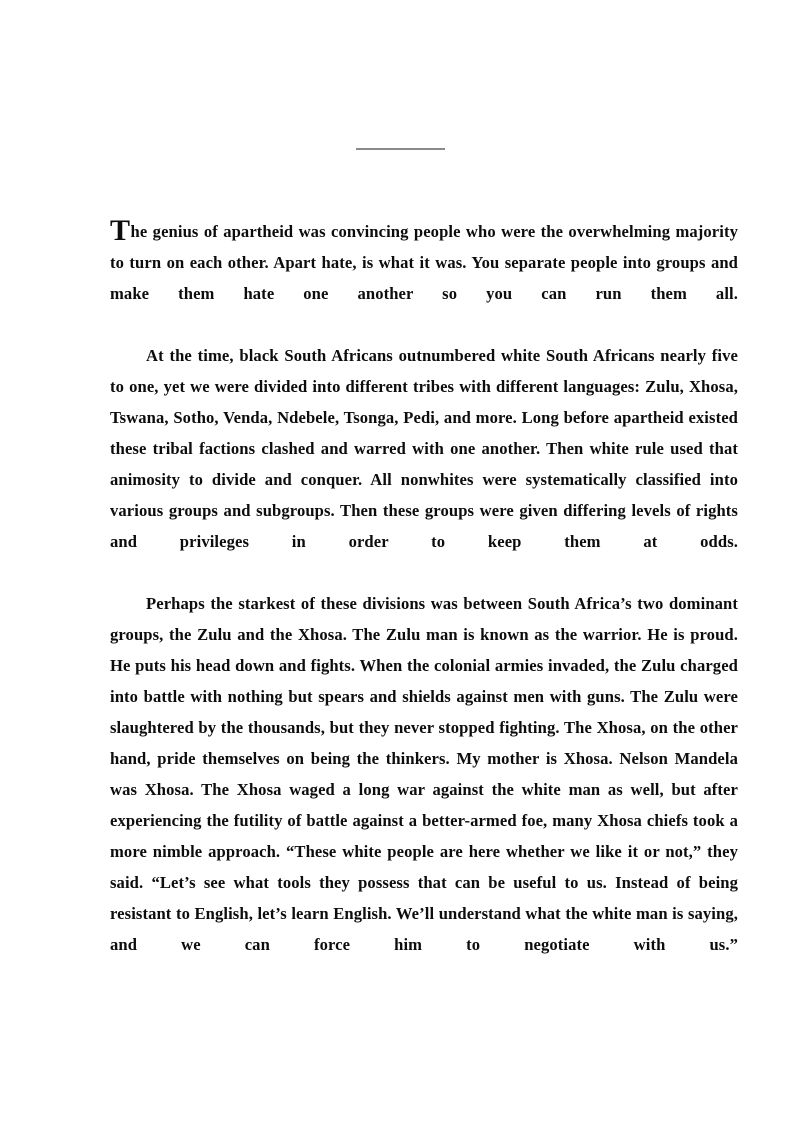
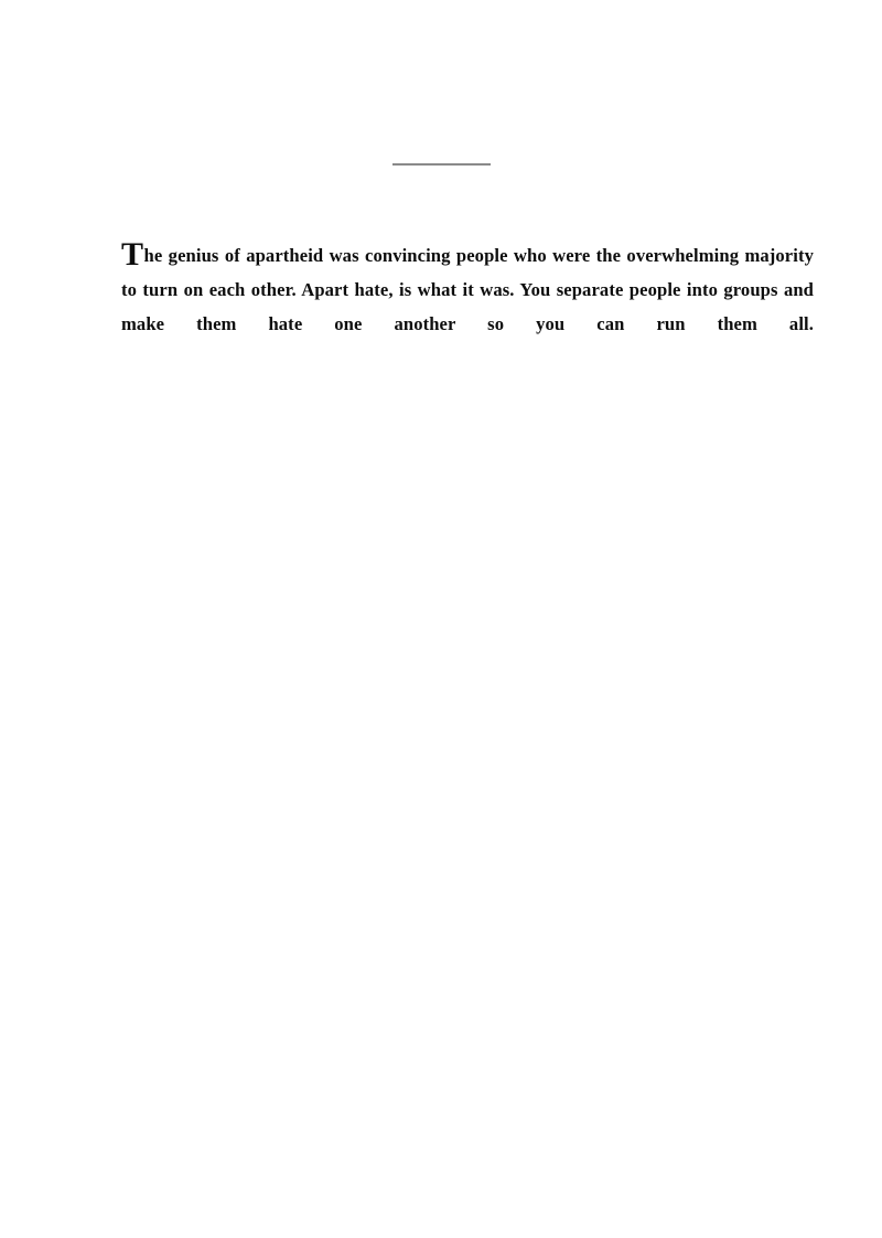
  The genius of apartheid was convincing people who were the overwhelming majority to turn on each other. Apart hate, is what it was. You separate people into groups and make them hate one another so you can run them all.
- At the time, black South Africans outnumbered white South Africans nearly five to one, yet we were divided into different tribes with different languages: Zulu, Xhosa, Tswana, Sotho, Venda, Ndebele, Tsonga, Pedi, and more. Long before apartheid existed these tribal factions clashed and warred with one another. Then white rule used that animosity to divide and conquer. All nonwhites were systematically classified into various groups and subgroups. Then these groups were given differing levels of rights and privileges in order to keep them at odds.
- Perhaps the starkest of these divisions was between South Africa’s two dominant groups, the Zulu and the Xhosa. The Zulu man is known as the warrior. He is proud. He puts his head down and fights. When the colonial armies invaded, the Zulu charged into battle with nothing but spears and shields against men with guns. The Zulu were slaughtered by the thousands, but they never stopped fighting. The Xhosa, on the other hand, pride themselves on being the thinkers. My mother is Xhosa. Nelson Mandela was Xhosa. The Xhosa waged a long war against the white man as well, but after experiencing the futility of battle against a better-armed foe, many Xhosa chiefs took a more nimble approach. “These white people are here whether we like it or not,” they said. “Let’s see what tools they possess that can be useful to us. Instead of being resistant to English, let’s learn English. We’ll understand what the white man is saying, and we can force him to negotiate with us.”
